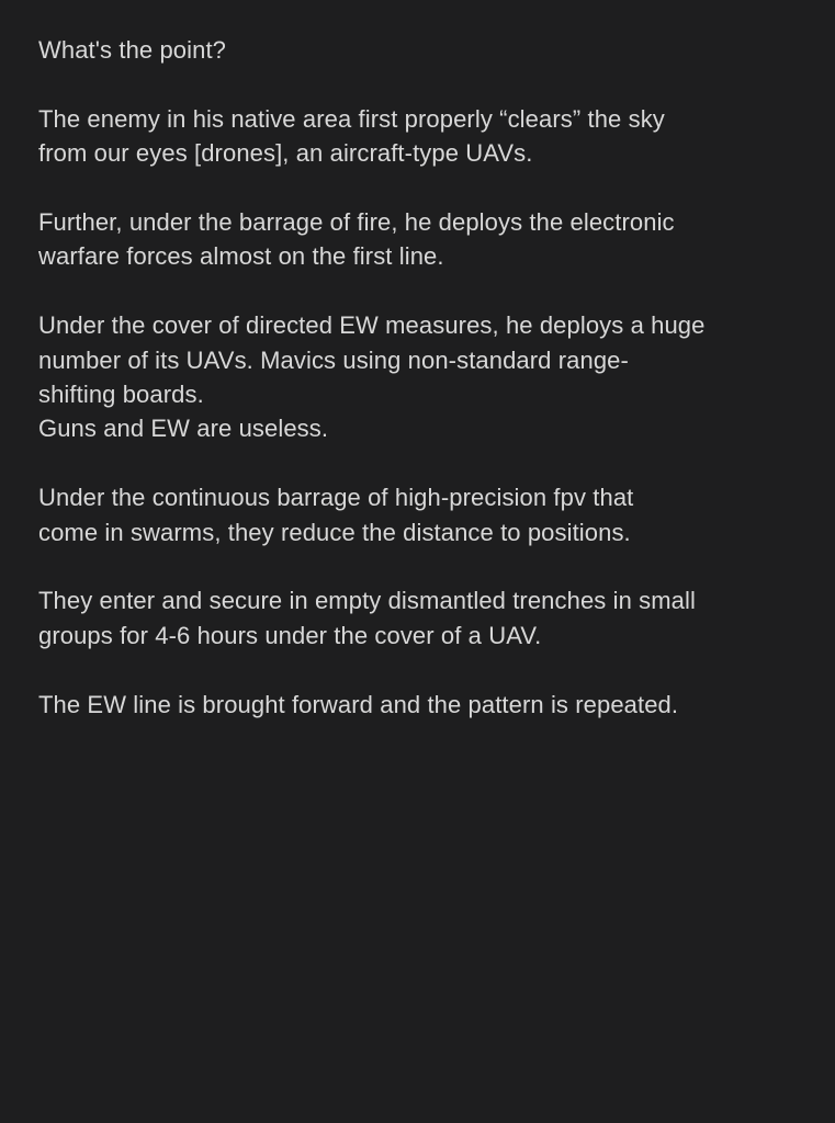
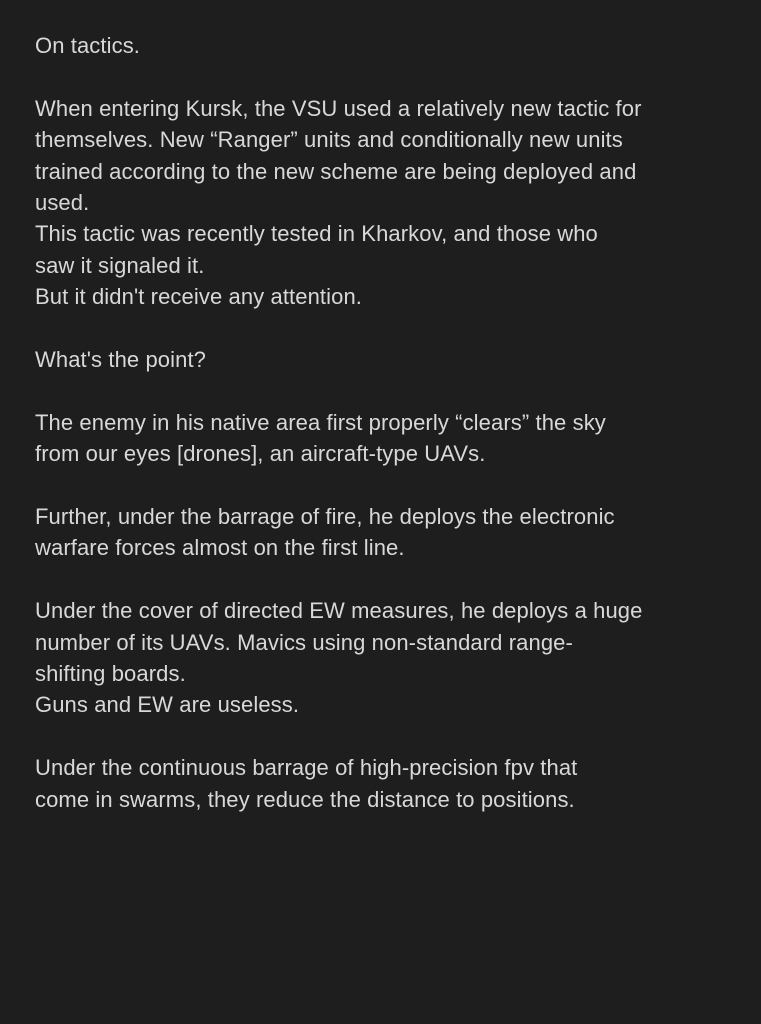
+ On tactics.
+ When entering Kursk, the VSU used a relatively new tactic for
+ themselves. New “Ranger” units and conditionally new units
+ trained according to the new scheme are being deployed and
+ used.
+ This tactic was recently tested in Kharkov, and those who
+ saw it signaled it.
+ But it didn't receive any attention.
  What's the point?
  The enemy in his native area first properly “clears” the sky
  from our eyes [drones], an aircraft-type UAVs.
  Further, under the barrage of fire, he deploys the electronic
  warfare forces almost on the first line.
  Under the cover of directed EW measures, he deploys a huge
  number of its UAVs. Mavics using non-standard range-
  shifting boards.
  Guns and EW are useless.
  Under the continuous barrage of high-precision fpv that
  come in swarms, they reduce the distance to positions.
- They enter and secure in empty dismantled trenches in small
- groups for 4-6 hours under the cover of a UAV.
- The EW line is brought forward and the pattern is repeated.
